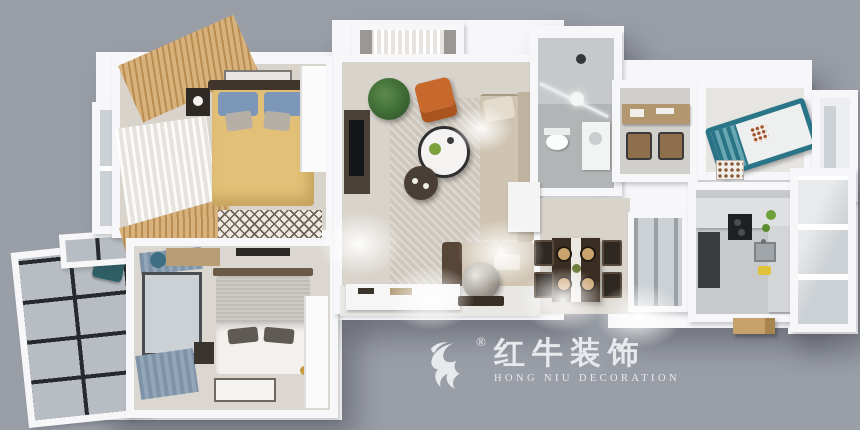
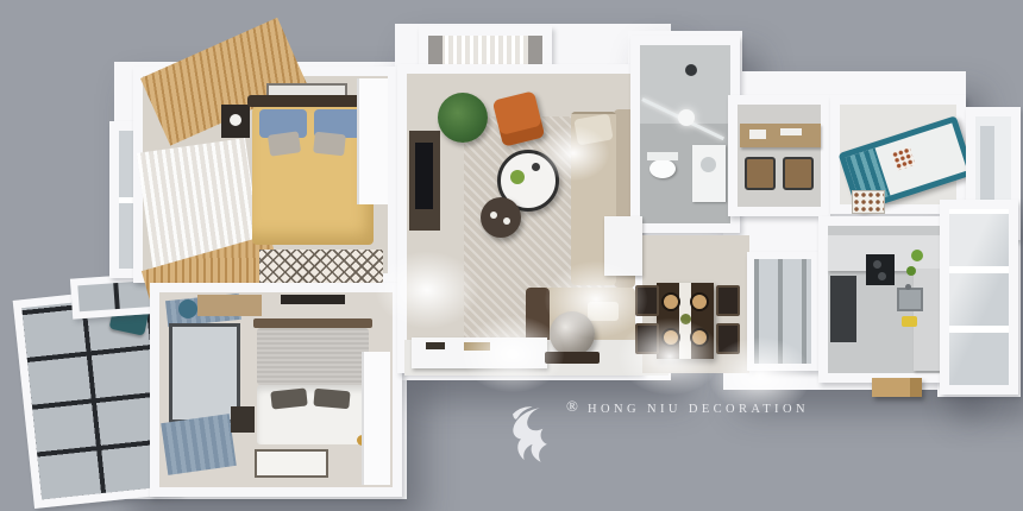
  ®
- 红牛装饰
  HONG NIU DECORATION
